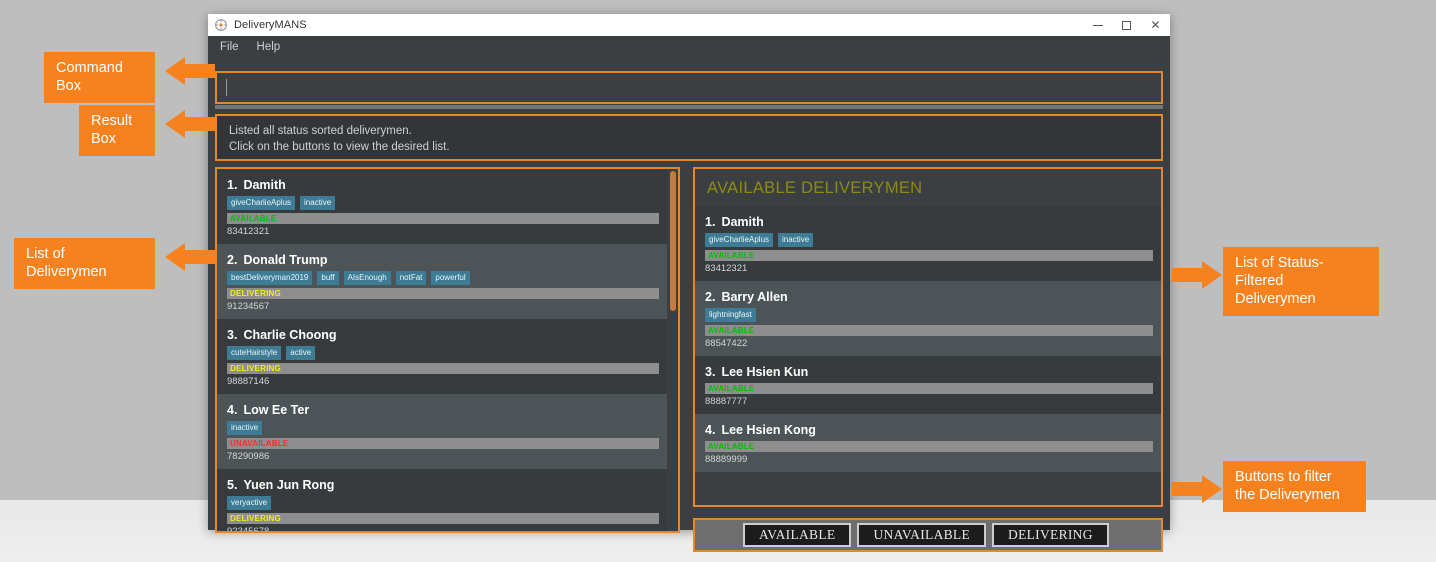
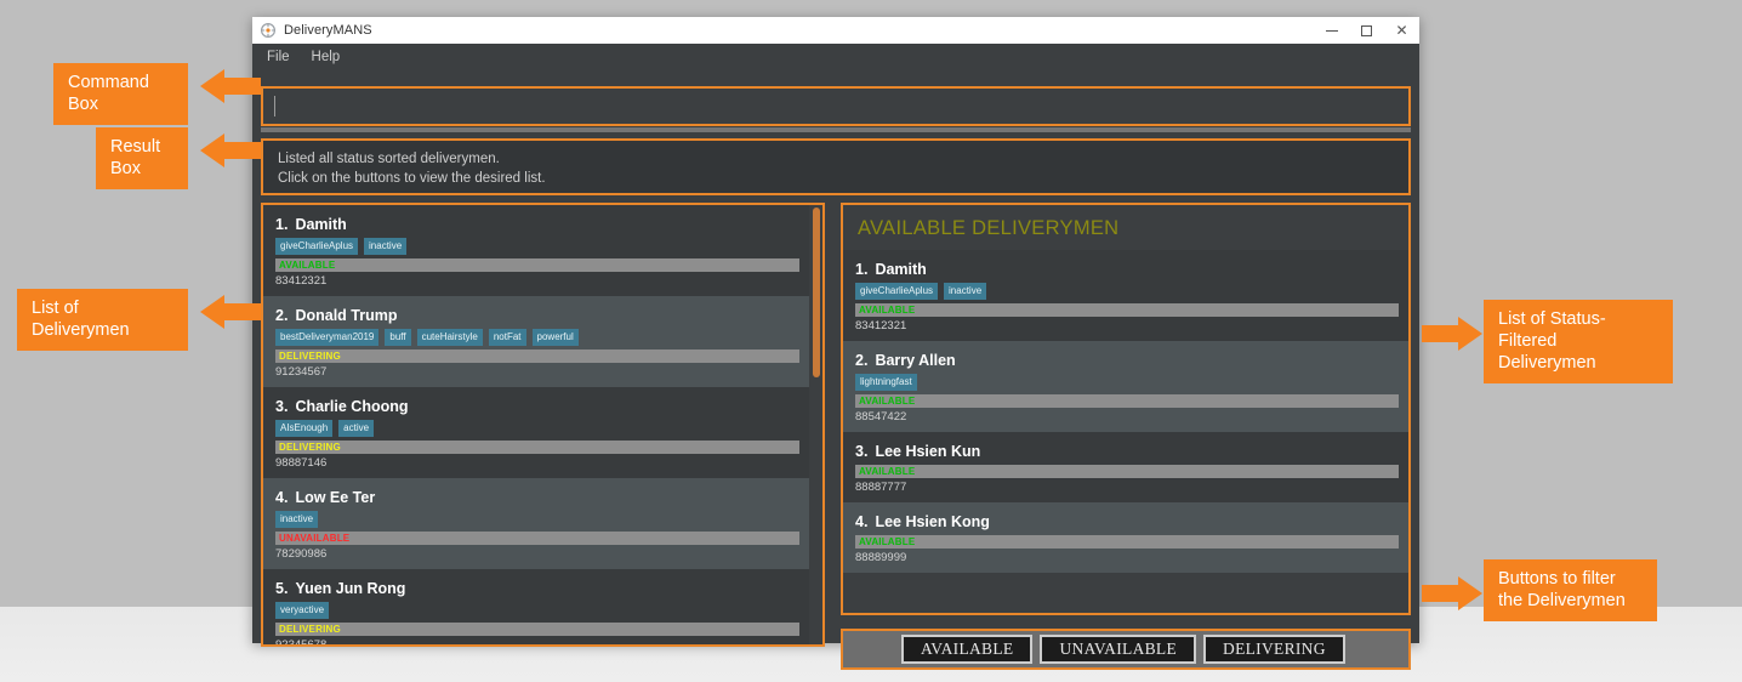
  DeliveryMANS
  ✕
  File
  Help
  Listed all status sorted deliverymen.
  Click on the buttons to view the desired list.
  1. Damith
  giveCharlieAplus
  inactive
  AVAILABLE
  83412321
  2. Donald Trump
  bestDeliveryman2019
  buff
- AIsEnough
+ cuteHairstyle
  notFat
  powerful
  DELIVERING
  91234567
  3. Charlie Choong
- cuteHairstyle
+ AIsEnough
  active
  DELIVERING
  98887146
  4. Low Ee Ter
  inactive
  UNAVAILABLE
  78290986
  5. Yuen Jun Rong
  veryactive
  DELIVERING
  AVAILABLE DELIVERYMEN
  1. Damith
  giveCharlieAplus
  inactive
  AVAILABLE
  83412321
  2. Barry Allen
  lightningfast
  AVAILABLE
  88547422
  3. Lee Hsien Kun
  AVAILABLE
  88887777
  4. Lee Hsien Kong
  AVAILABLE
  88889999
  AVAILABLE
  UNAVAILABLE
  DELIVERING
  Command Box
  Result Box
  List of Deliverymen
  List of Status-Filtered
  Deliverymen
  Buttons to filter
  the Deliverymen
